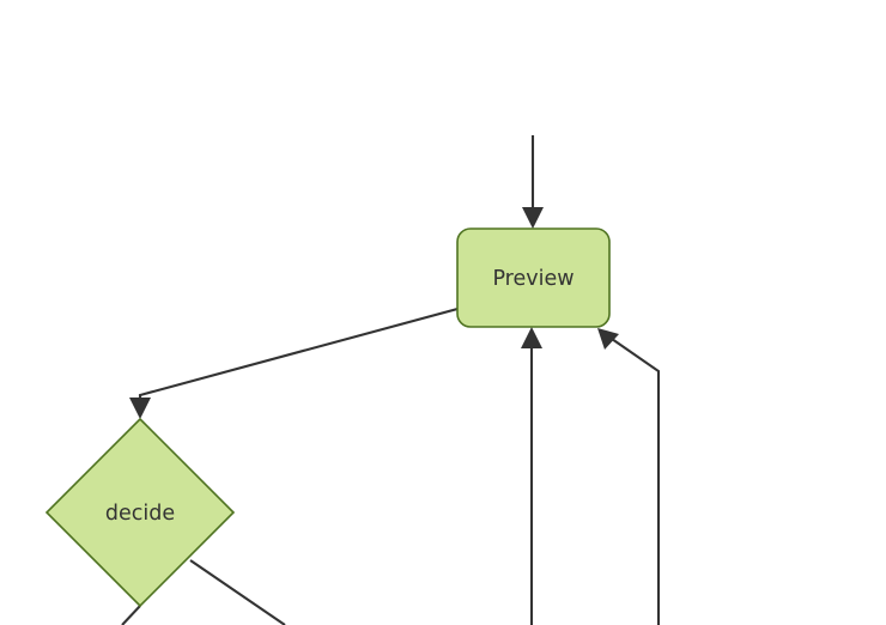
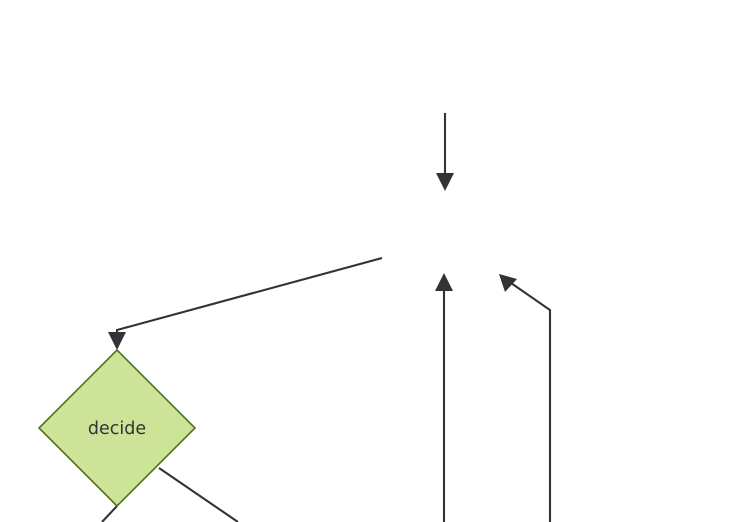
- Preview
  decide
